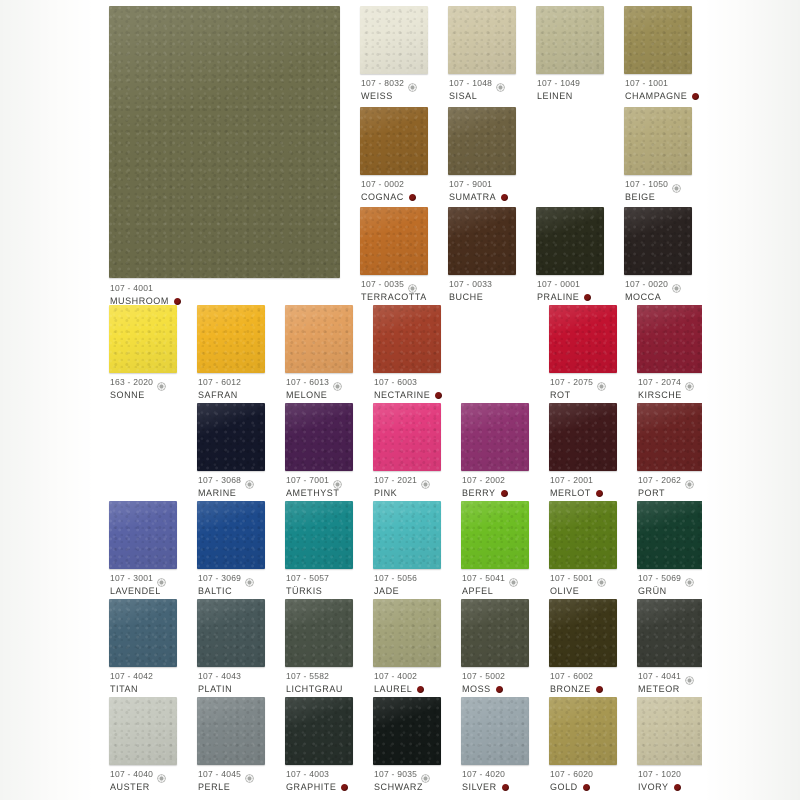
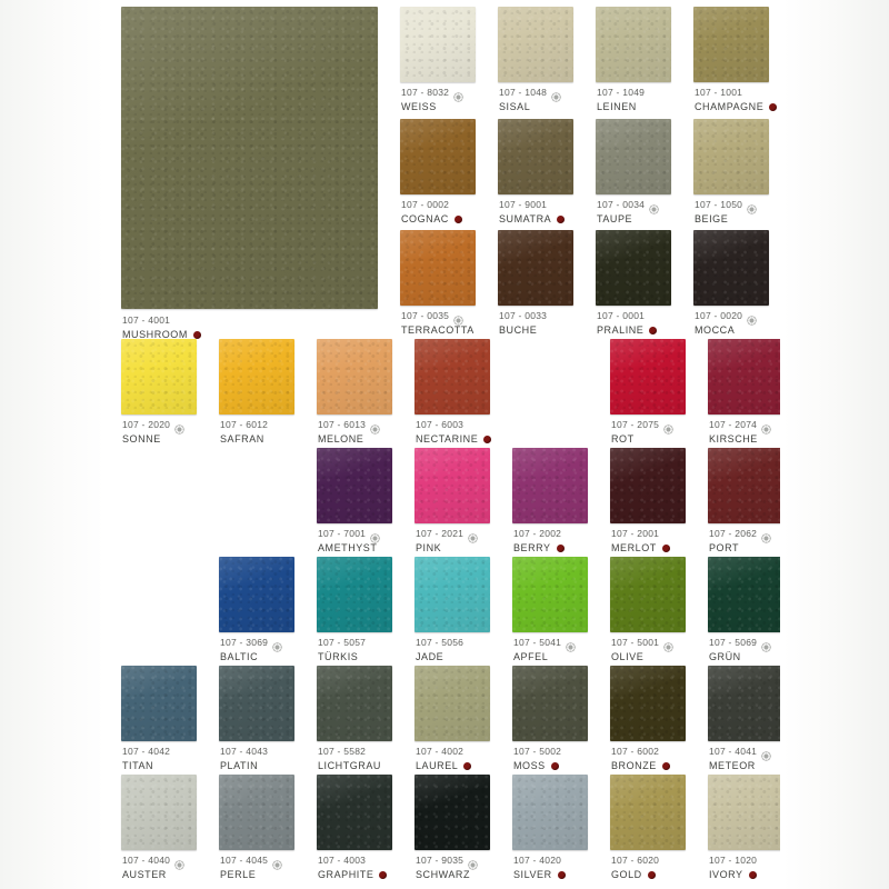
  107 - 4001
  MUSHROOM
  107 - 8032
  WEISS
  107 - 1048
  SISAL
  107 - 1049
  LEINEN
  107 - 1001
  CHAMPAGNE
  107 - 0002
  COGNAC
  107 - 9001
  SUMATRA
+ 107 - 0034
+ TAUPE
  107 - 1050
  BEIGE
  107 - 0035
  TERRACOTTA
  107 - 0033
  BUCHE
  107 - 0001
  PRALINE
  107 - 0020
  MOCCA
- 163 - 2020
+ 107 - 2020
  SONNE
  107 - 6012
  SAFRAN
  107 - 6013
  MELONE
  107 - 6003
  NECTARINE
  107 - 2075
  ROT
  107 - 2074
  KIRSCHE
- 107 - 3068
- MARINE
  107 - 7001
  AMETHYST
  107 - 2021
  PINK
  107 - 2002
  BERRY
  107 - 2001
  MERLOT
  107 - 2062
  PORT
- 107 - 3001
- LAVENDEL
  107 - 3069
  BALTIC
  107 - 5057
  TÜRKIS
  107 - 5056
  JADE
  107 - 5041
  APFEL
  107 - 5001
  OLIVE
  107 - 5069
  GRÜN
  107 - 4042
  TITAN
  107 - 4043
  PLATIN
  107 - 5582
  LICHTGRAU
  107 - 4002
  LAUREL
  107 - 5002
  MOSS
  107 - 6002
  BRONZE
  107 - 4041
  METEOR
  107 - 4040
  AUSTER
  107 - 4045
  PERLE
  107 - 4003
  GRAPHITE
  107 - 9035
  SCHWARZ
  107 - 4020
  SILVER
  107 - 6020
  GOLD
  107 - 1020
  IVORY
